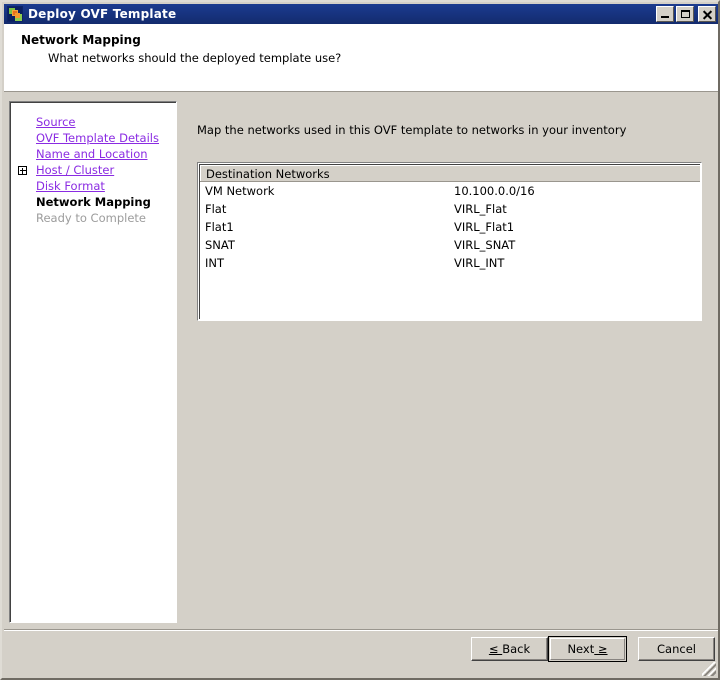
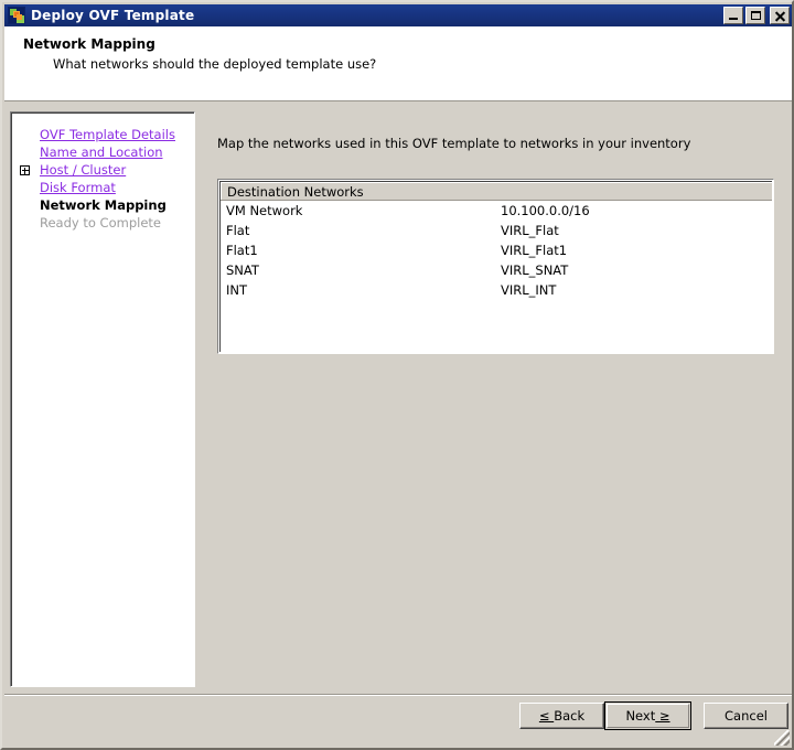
  Deploy OVF Template
  Network Mapping
  What networks should the deployed template use?
- Source
  OVF Template Details
  Name and Location
  Host / Cluster
  Disk Format
  Network Mapping
  Ready to Complete
  Map the networks used in this OVF template to networks in your inventory
  Destination Networks
  VM Network
  10.100.0.0/16
  Flat
  VIRL_Flat
  Flat1
  VIRL_Flat1
  SNAT
  VIRL_SNAT
  INT
  VIRL_INT
  ≤ Back
  Next ≥
  Cancel
